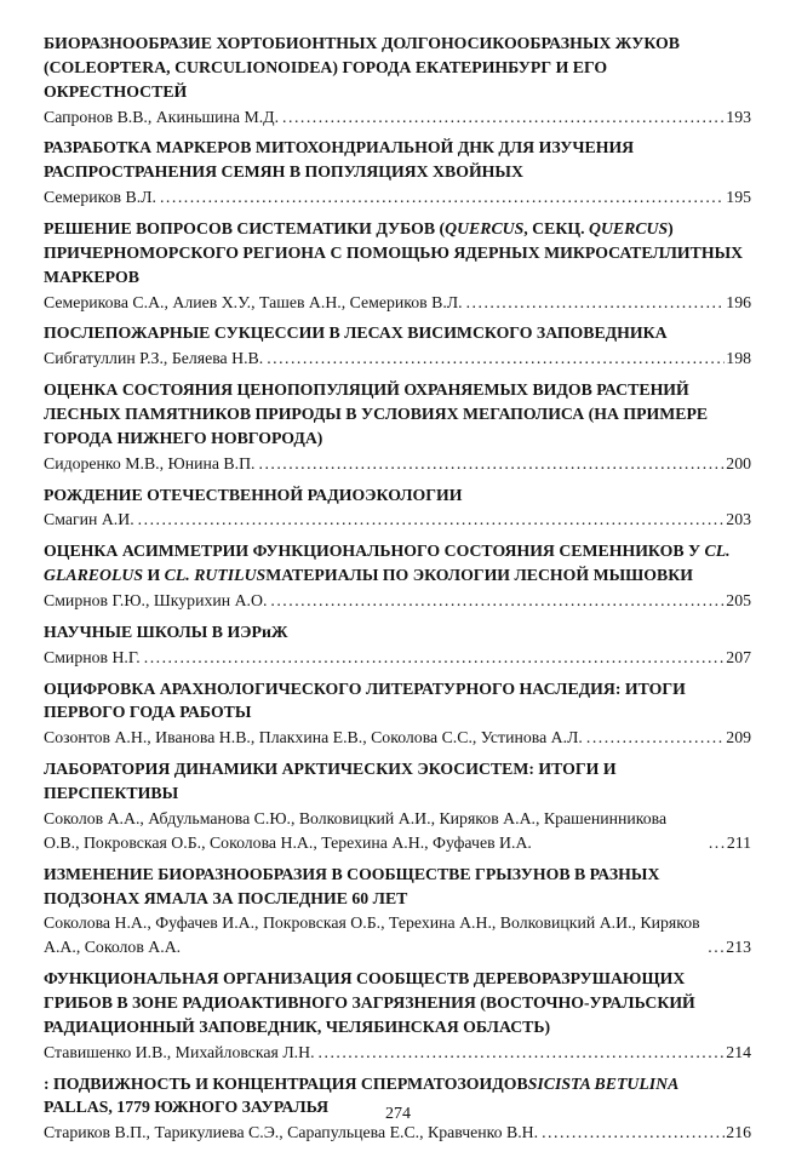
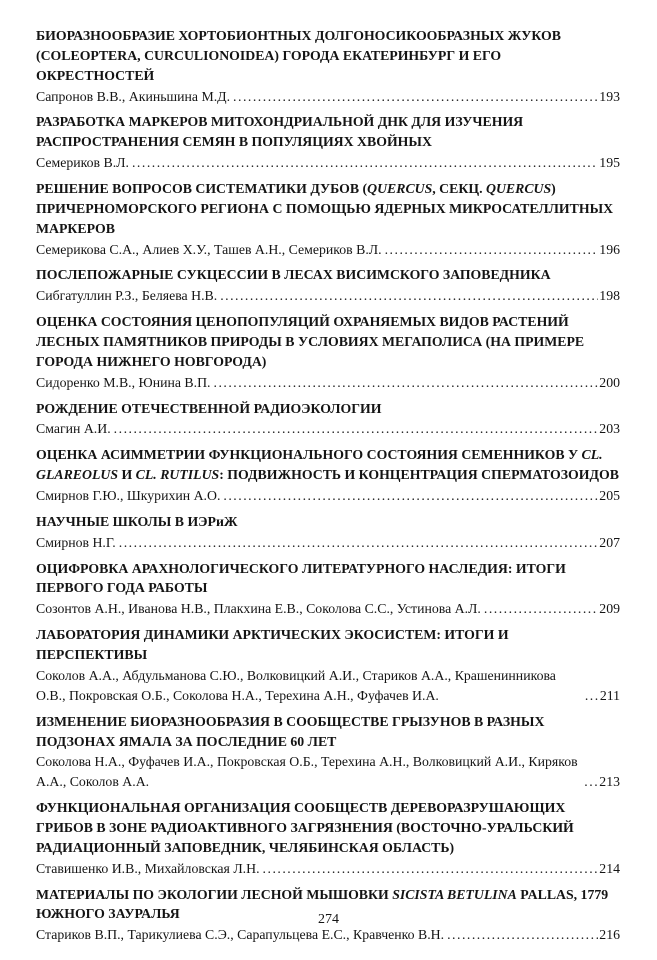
  БИОРАЗНООБРАЗИЕ ХОРТОБИОНТНЫХ ДОЛГОНОСИКООБРАЗНЫХ ЖУКОВ (COLEOPTERA, CURCULIONOIDEA) ГОРОДА ЕКАТЕРИНБУРГ И ЕГО ОКРЕСТНОСТЕЙ
  Сапронов В.В., Акиньшина М.Д.
  193
  РАЗРАБОТКА МАРКЕРОВ МИТОХОНДРИАЛЬНОЙ ДНК ДЛЯ ИЗУЧЕНИЯ РАСПРОСТРАНЕНИЯ СЕМЯН В ПОПУЛЯЦИЯХ ХВОЙНЫХ
  Семериков В.Л.
  195
  РЕШЕНИЕ ВОПРОСОВ СИСТЕМАТИКИ ДУБОВ (QUERCUS, СЕКЦ. QUERCUS) ПРИЧЕРНОМОРСКОГО РЕГИОНА С ПОМОЩЬЮ ЯДЕРНЫХ МИКРОСАТЕЛЛИТНЫХ МАРКЕРОВ
  Семерикова С.А., Алиев Х.У., Ташев А.Н., Семериков В.Л.
  196
  ПОСЛЕПОЖАРНЫЕ СУКЦЕССИИ В ЛЕСАХ ВИСИМСКОГО ЗАПОВЕДНИКА
  Сибгатуллин Р.З., Беляева Н.В.
  198
  ОЦЕНКА СОСТОЯНИЯ ЦЕНОПОПУЛЯЦИЙ ОХРАНЯЕМЫХ ВИДОВ РАСТЕНИЙ ЛЕСНЫХ ПАМЯТНИКОВ ПРИРОДЫ В УСЛОВИЯХ МЕГАПОЛИСА (НА ПРИМЕРЕ ГОРОДА НИЖНЕГО НОВГОРОДА)
  Сидоренко М.В., Юнина В.П.
  200
  РОЖДЕНИЕ ОТЕЧЕСТВЕННОЙ РАДИОЭКОЛОГИИ
  Смагин А.И.
  203
- ОЦЕНКА АСИММЕТРИИ ФУНКЦИОНАЛЬНОГО СОСТОЯНИЯ СЕМЕННИКОВ У CL. GLAREOLUS И CL. RUTILUSМАТЕРИАЛЫ ПО ЭКОЛОГИИ ЛЕСНОЙ МЫШОВКИ
+ ОЦЕНКА АСИММЕТРИИ ФУНКЦИОНАЛЬНОГО СОСТОЯНИЯ СЕМЕННИКОВ У CL. GLAREOLUS И CL. RUTILUS: ПОДВИЖНОСТЬ И КОНЦЕНТРАЦИЯ СПЕРМАТОЗОИДОВ
  Смирнов Г.Ю., Шкурихин А.О.
  205
  НАУЧНЫЕ ШКОЛЫ В ИЭРиЖ
  Смирнов Н.Г.
  207
  ОЦИФРОВКА АРАХНОЛОГИЧЕСКОГО ЛИТЕРАТУРНОГО НАСЛЕДИЯ: ИТОГИ ПЕРВОГО ГОДА РАБОТЫ
  Созонтов А.Н., Иванова Н.В., Плакхина Е.В., Соколова С.С., Устинова А.Л.
  209
  ЛАБОРАТОРИЯ ДИНАМИКИ АРКТИЧЕСКИХ ЭКОСИСТЕМ: ИТОГИ И ПЕРСПЕКТИВЫ
- Соколов А.А., Абдульманова С.Ю., Волковицкий А.И., Киряков А.А., Крашенинникова О.В., Покровская О.Б., Соколова Н.А., Терехина А.Н., Фуфачев И.А.
+ Соколов А.А., Абдульманова С.Ю., Волковицкий А.И., Стариков А.А., Крашенинникова О.В., Покровская О.Б., Соколова Н.А., Терехина А.Н., Фуфачев И.А.
  211
  ИЗМЕНЕНИЕ БИОРАЗНООБРАЗИЯ В СООБЩЕСТВЕ ГРЫЗУНОВ В РАЗНЫХ ПОДЗОНАХ ЯМАЛА ЗА ПОСЛЕДНИЕ 60 ЛЕТ
  Соколова Н.А., Фуфачев И.А., Покровская О.Б., Терехина А.Н., Волковицкий А.И., Киряков А.А., Соколов А.А.
  213
  ФУНКЦИОНАЛЬНАЯ ОРГАНИЗАЦИЯ СООБЩЕСТВ ДЕРЕВОРАЗРУШАЮЩИХ ГРИБОВ В ЗОНЕ РАДИОАКТИВНОГО ЗАГРЯЗНЕНИЯ (ВОСТОЧНО-УРАЛЬСКИЙ РАДИАЦИОННЫЙ ЗАПОВЕДНИК, ЧЕЛЯБИНСКАЯ ОБЛАСТЬ)
  Ставишенко И.В., Михайловская Л.Н.
  214
- : ПОДВИЖНОСТЬ И КОНЦЕНТРАЦИЯ СПЕРМАТОЗОИДОВSICISTA BETULINA PALLAS, 1779 ЮЖНОГО ЗАУРАЛЬЯ
+ МАТЕРИАЛЫ ПО ЭКОЛОГИИ ЛЕСНОЙ МЫШОВКИ SICISTA BETULINA PALLAS, 1779 ЮЖНОГО ЗАУРАЛЬЯ
  Стариков В.П., Тарикулиева С.Э., Сарапульцева Е.С., Кравченко В.Н.
  216
  274
